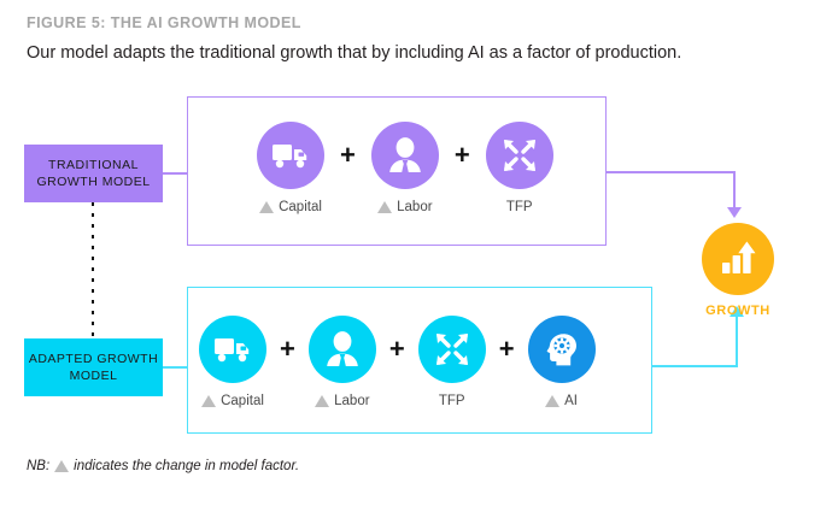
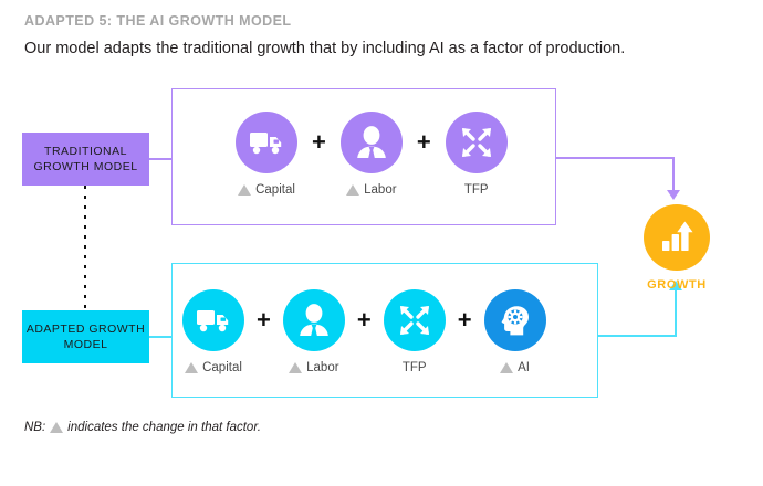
- FIGURE 5: THE AI GROWTH MODEL
+ ADAPTED 5: THE AI GROWTH MODEL
  Our model adapts the traditional growth that by including AI as a factor of production.
  TRADITIONAL
  GROWTH MODEL
  ADAPTED GROWTH
  MODEL
  Capital
  +
  Labor
  +
  TFP
  Capital
  +
  Labor
  +
  TFP
  +
  AI
  GROWTH
  NB:
- indicates the change in model factor.
+ indicates the change in that factor.
